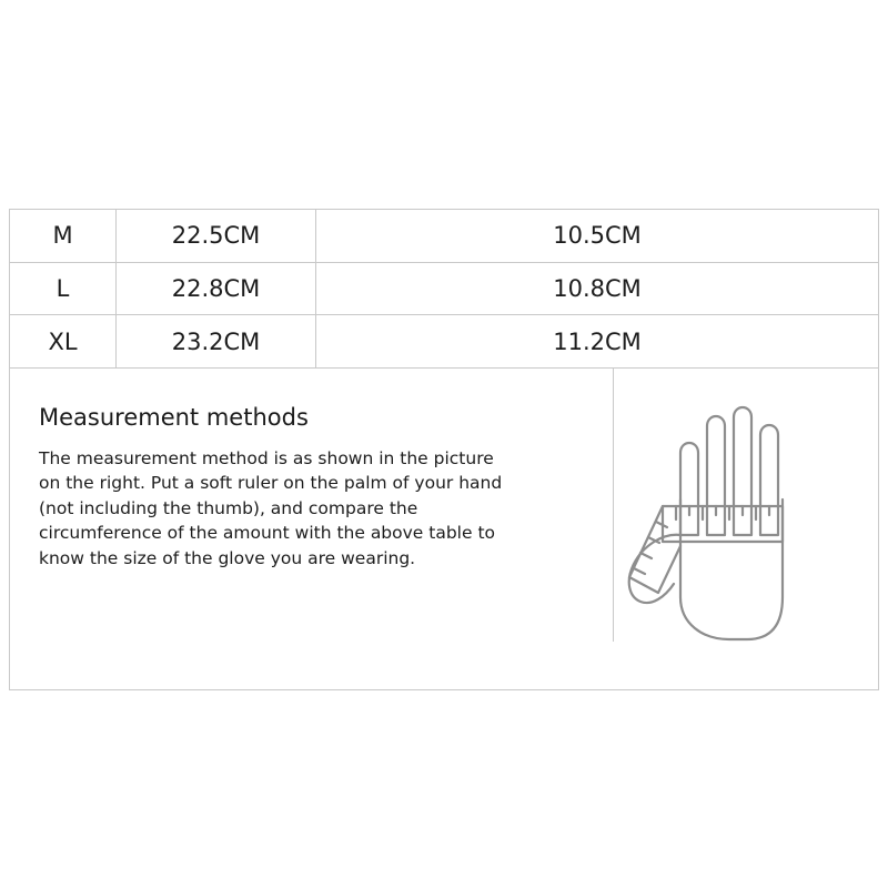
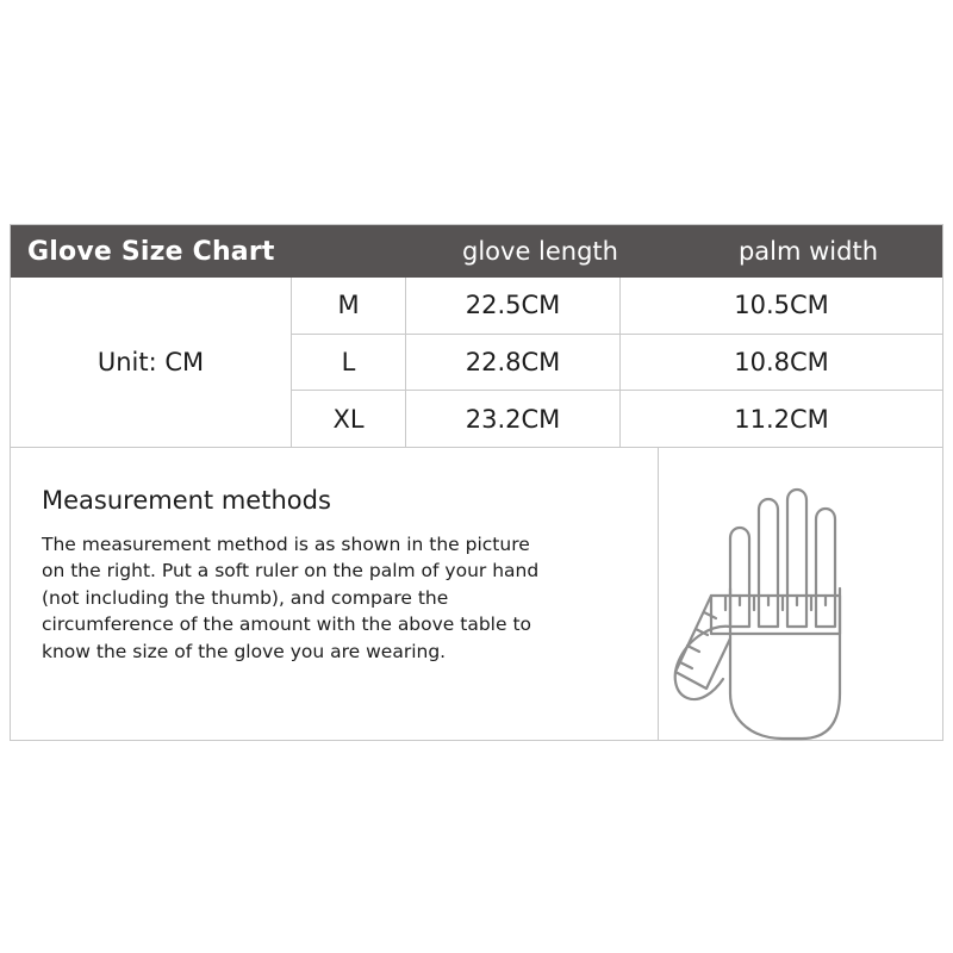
+ Glove Size Chart
+ glove length
+ palm width
+ Unit: CM
  M
  22.5CM
  10.5CM
  L
  22.8CM
  10.8CM
  XL
  23.2CM
  11.2CM
  Measurement methods
  The measurement method is as shown in the picture
  on the right. Put a soft ruler on the palm of your hand
  (not including the thumb), and compare the
  circumference of the amount with the above table to
  know the size of the glove you are wearing.
